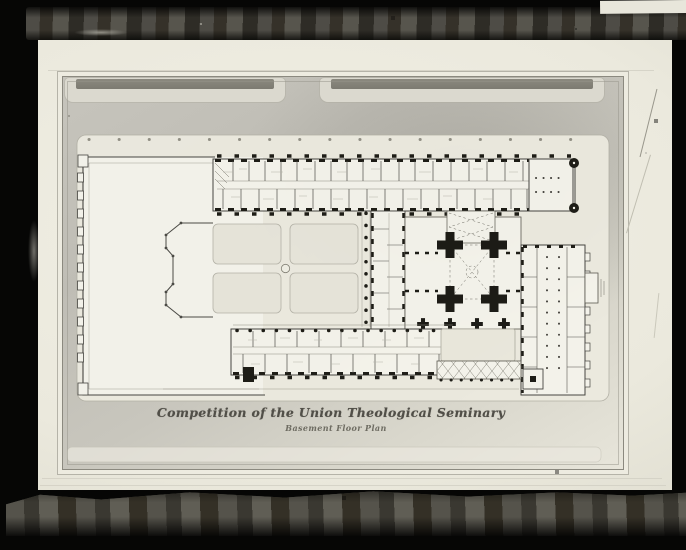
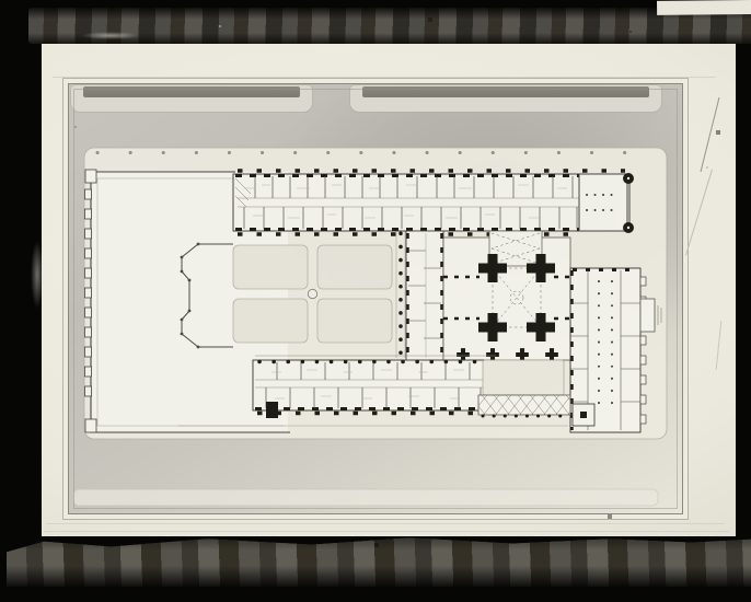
- Competition of the Union Theological Seminary
- Basement Floor Plan
